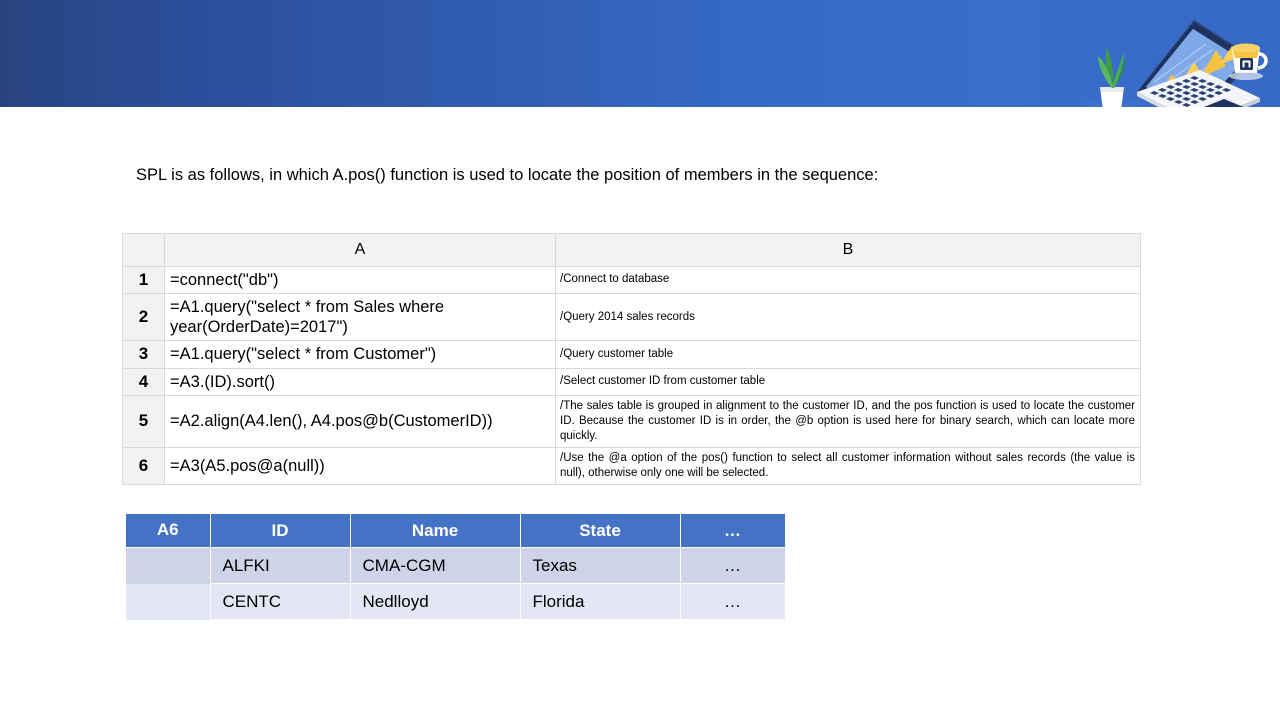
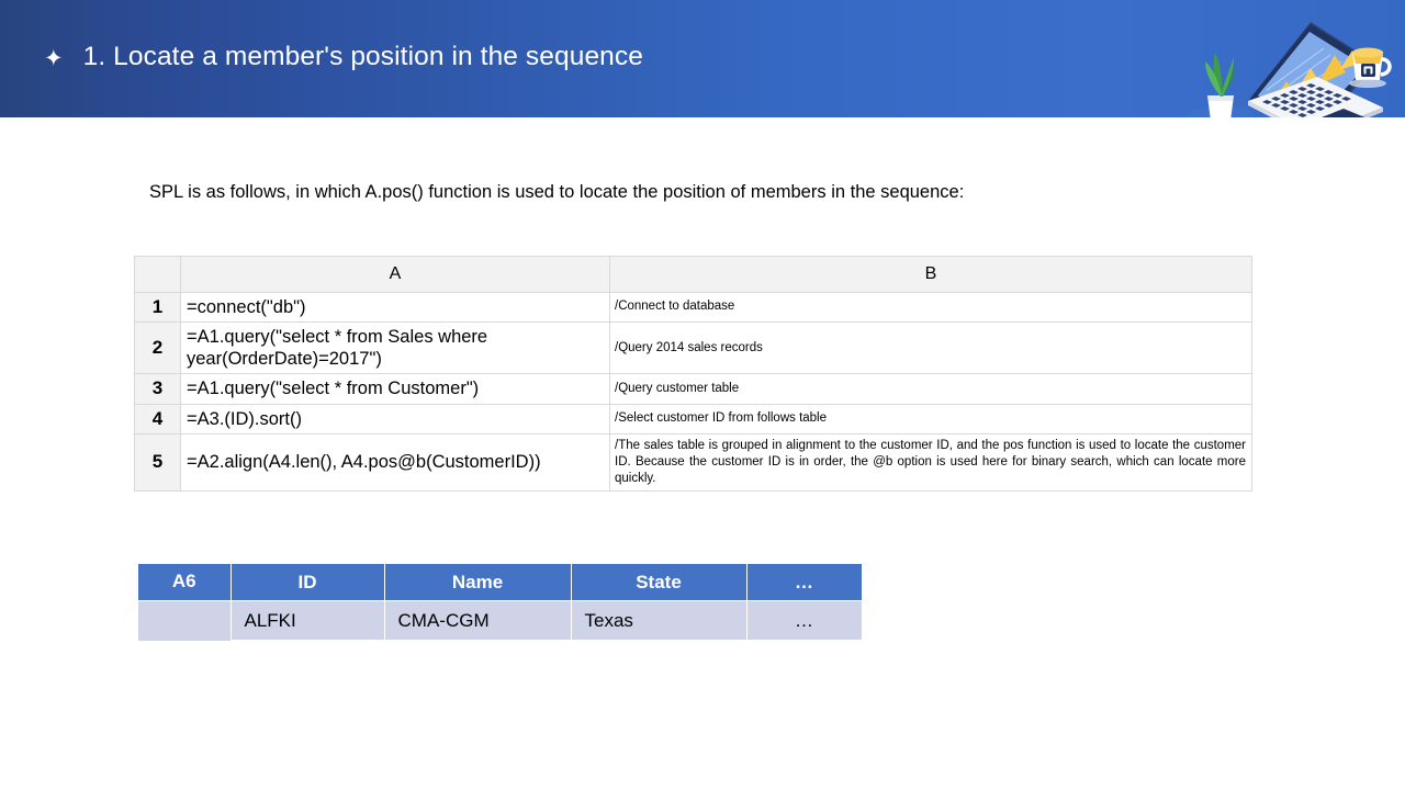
+ ✦
+ 1. Locate a member's position in the sequence
  SPL is as follows, in which A.pos() function is used to locate the position of members in the sequence:
  	A	B
  1	=connect("db")	/Connect to database
  2	=A1.query("select * from Sales where year(OrderDate)=2017")	/Query 2014 sales records
  3	=A1.query("select * from Customer")	/Query customer table
- 4	=A3.(ID).sort()	/Select customer ID from customer table
+ 4	=A3.(ID).sort()	/Select customer ID from follows table
  5	=A2.align(A4.len(), A4.pos@b(CustomerID))	/The sales table is grouped in alignment to the customer ID, and the pos function is used to locate the customer ID. Because the customer ID is in order, the @b option is used here for binary search, which can locate more quickly.
- 6	=A3(A5.pos@a(null))	/Use the @a option of the pos() function to select all customer information without sales records (the value is null), otherwise only one will be selected.
  A6	ID	Name	State	…
  	ALFKI	CMA-CGM	Texas	…
- 	CENTC	Nedlloyd	Florida	…
